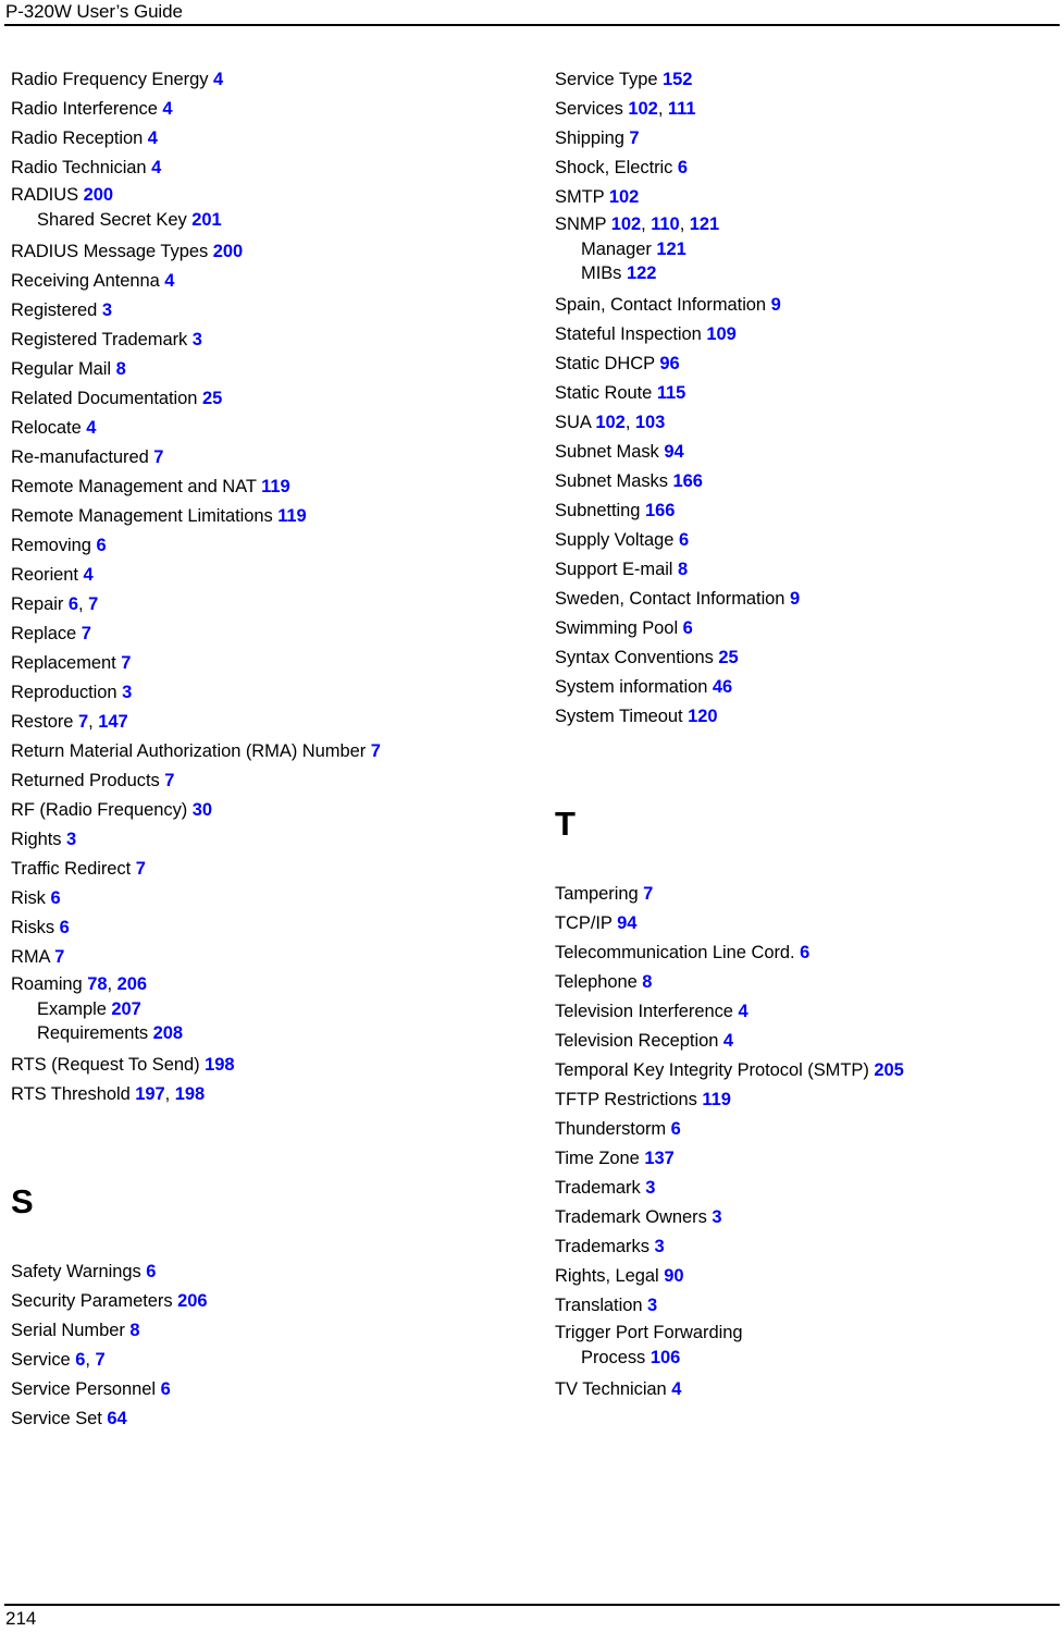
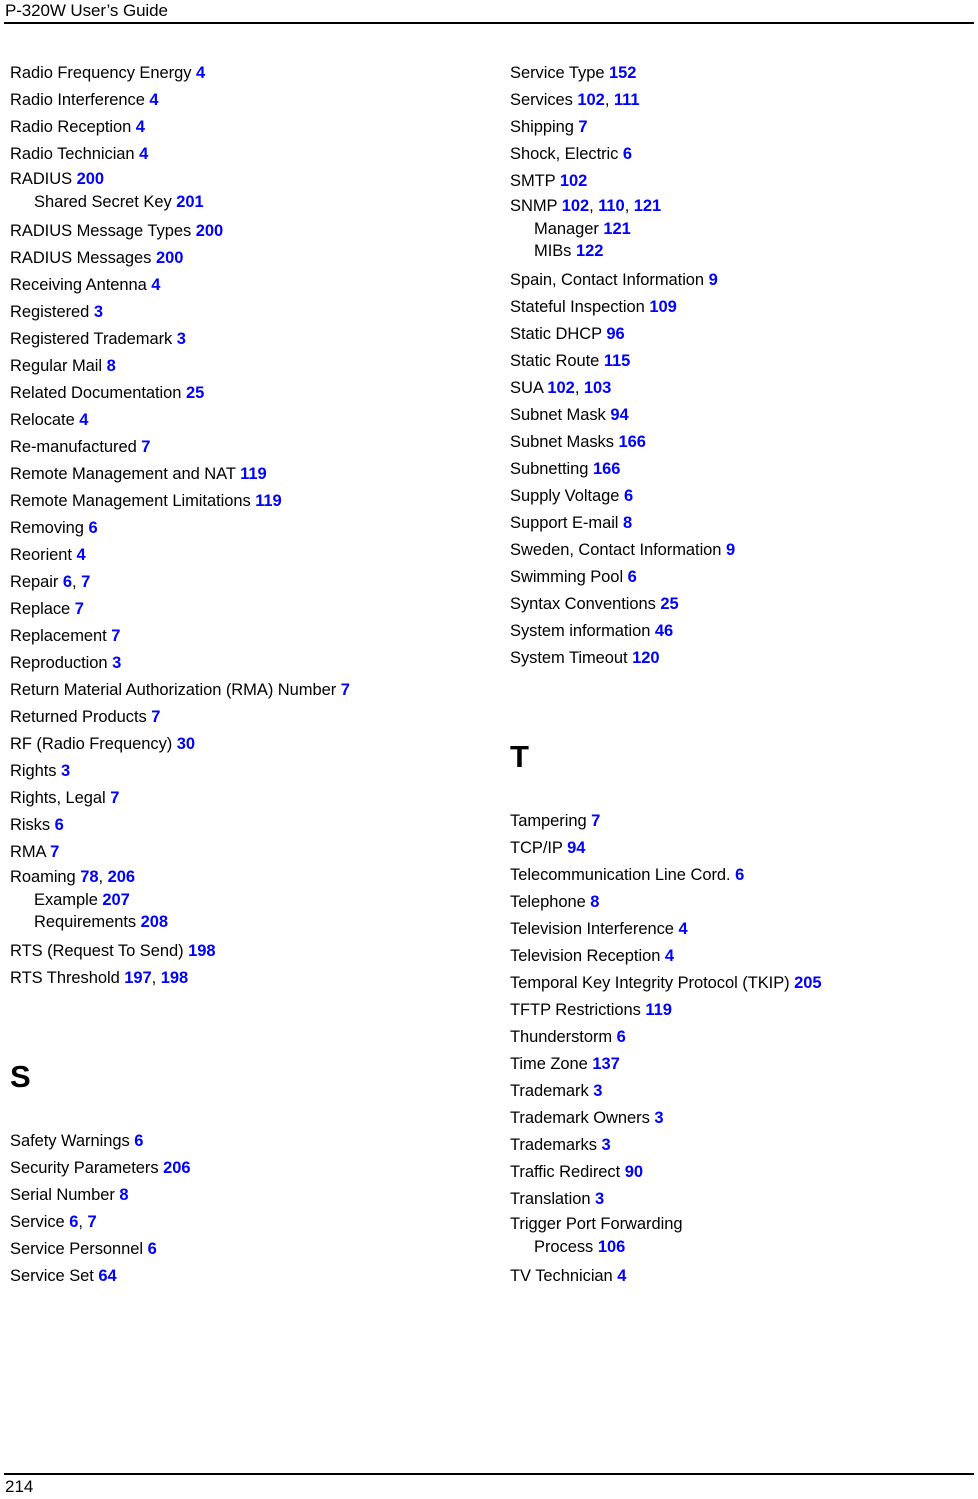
  P-320W User’s Guide
  Radio Frequency Energy 4
  Radio Interference 4
  Radio Reception 4
  Radio Technician 4
  RADIUS 200
  Shared Secret Key 201
  RADIUS Message Types 200
+ RADIUS Messages 200
  Receiving Antenna 4
  Registered 3
  Registered Trademark 3
  Regular Mail 8
  Related Documentation 25
  Relocate 4
  Re-manufactured 7
  Remote Management and NAT 119
  Remote Management Limitations 119
  Removing 6
  Reorient 4
  Repair 6 , 7
  Replace 7
  Replacement 7
  Reproduction 3
- Restore 7 , 147
  Return Material Authorization (RMA) Number 7
  Returned Products 7
  RF (Radio Frequency) 30
  Rights 3
- Traffic Redirect 7
+ Rights, Legal 7
- Risk 6
  Risks 6
  RMA 7
  Roaming 78 , 206
  Example 207
  Requirements 208
  RTS (Request To Send) 198
  RTS Threshold 197 , 198
  S
  Safety Warnings 6
  Security Parameters 206
  Serial Number 8
  Service 6 , 7
  Service Personnel 6
  Service Set 64
  Service Type 152
  Services 102 , 111
  Shipping 7
  Shock, Electric 6
  SMTP 102
  SNMP 102 , 110 , 121
  Manager 121
  MIBs 122
  Spain, Contact Information 9
  Stateful Inspection 109
  Static DHCP 96
  Static Route 115
  SUA 102 , 103
  Subnet Mask 94
  Subnet Masks 166
  Subnetting 166
  Supply Voltage 6
  Support E-mail 8
  Sweden, Contact Information 9
  Swimming Pool 6
  Syntax Conventions 25
  System information 46
  System Timeout 120
  T
  Tampering 7
  TCP/IP 94
  Telecommunication Line Cord. 6
  Telephone 8
  Television Interference 4
  Television Reception 4
- Temporal Key Integrity Protocol (SMTP) 205
+ Temporal Key Integrity Protocol (TKIP) 205
  TFTP Restrictions 119
  Thunderstorm 6
  Time Zone 137
  Trademark 3
  Trademark Owners 3
  Trademarks 3
- Rights, Legal 90
+ Traffic Redirect 90
  Translation 3
  Trigger Port Forwarding
  Process 106
  TV Technician 4
  214
